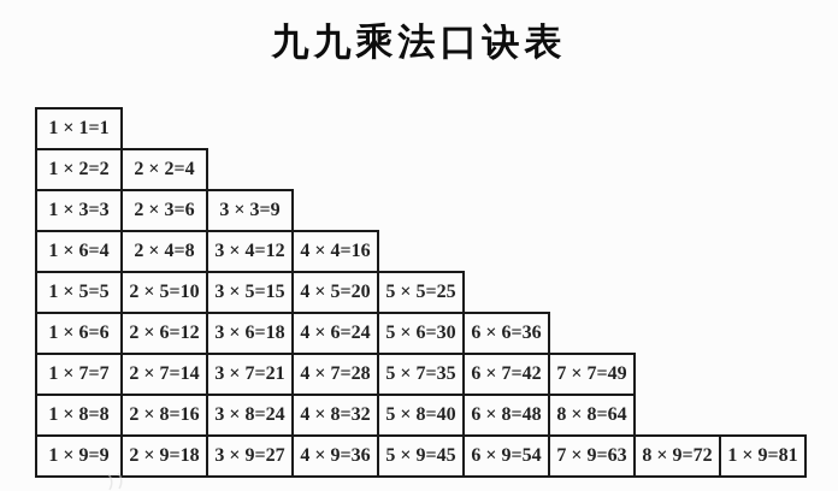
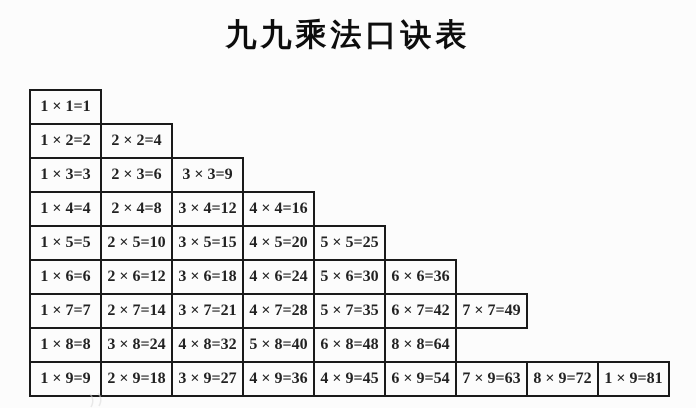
  九九乘法口诀表
  1 × 1=1
  1 × 2=2
  2 × 2=4
  1 × 3=3
  2 × 3=6
  3 × 3=9
- 1 × 6=4
+ 1 × 4=4
  2 × 4=8
  3 × 4=12
  4 × 4=16
  1 × 5=5
  2 × 5=10
  3 × 5=15
  4 × 5=20
  5 × 5=25
  1 × 6=6
  2 × 6=12
  3 × 6=18
  4 × 6=24
  5 × 6=30
  6 × 6=36
  1 × 7=7
  2 × 7=14
  3 × 7=21
  4 × 7=28
  5 × 7=35
  6 × 7=42
  7 × 7=49
  1 × 8=8
- 2 × 8=16
  3 × 8=24
  4 × 8=32
  5 × 8=40
  6 × 8=48
  8 × 8=64
  1 × 9=9
  2 × 9=18
  3 × 9=27
  4 × 9=36
- 5 × 9=45
+ 4 × 9=45
  6 × 9=54
  7 × 9=63
  8 × 9=72
  1 × 9=81
